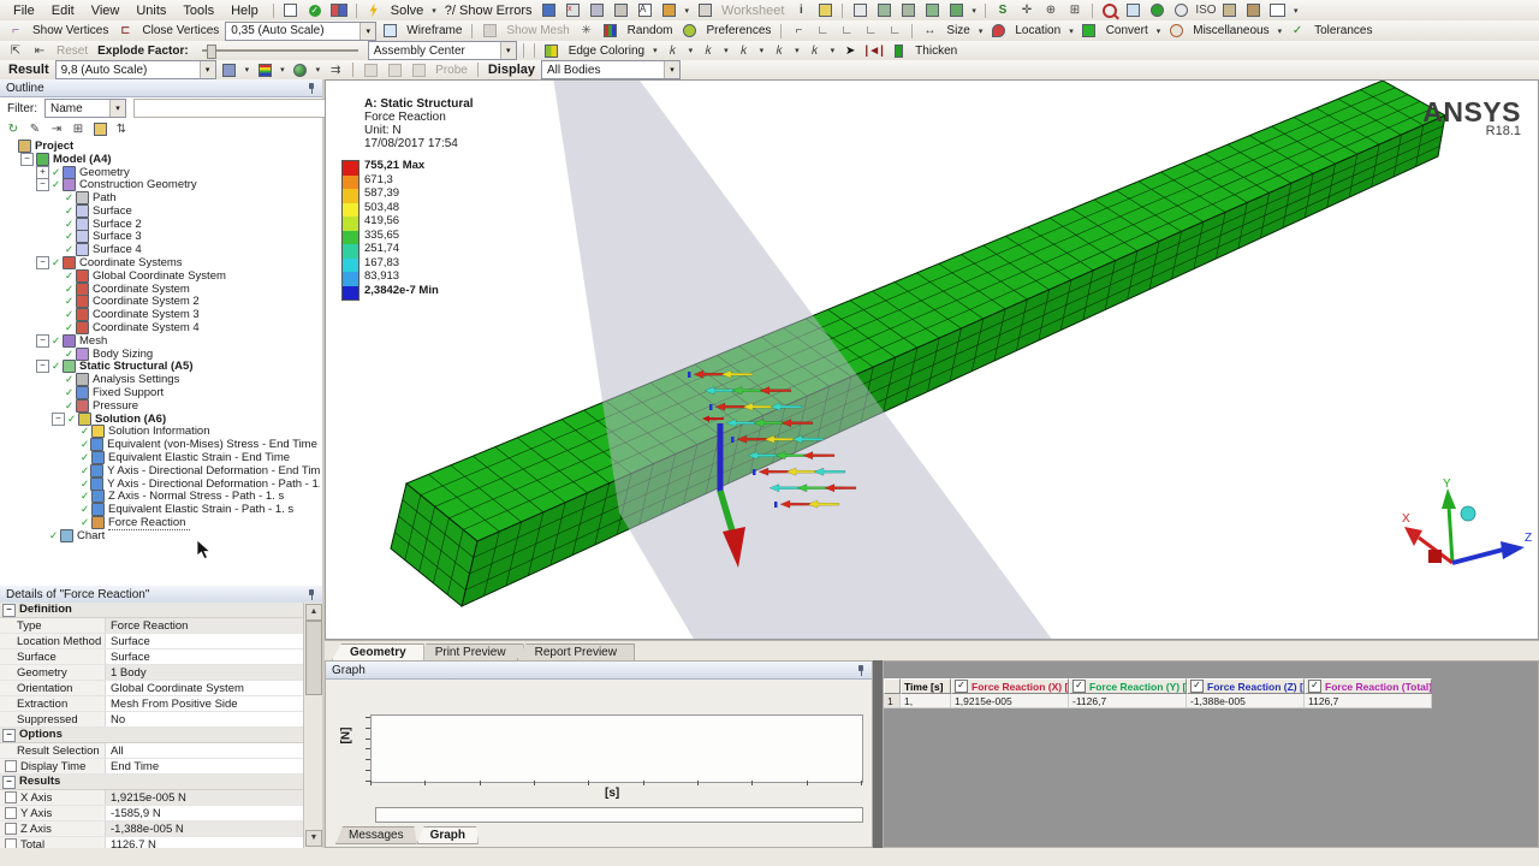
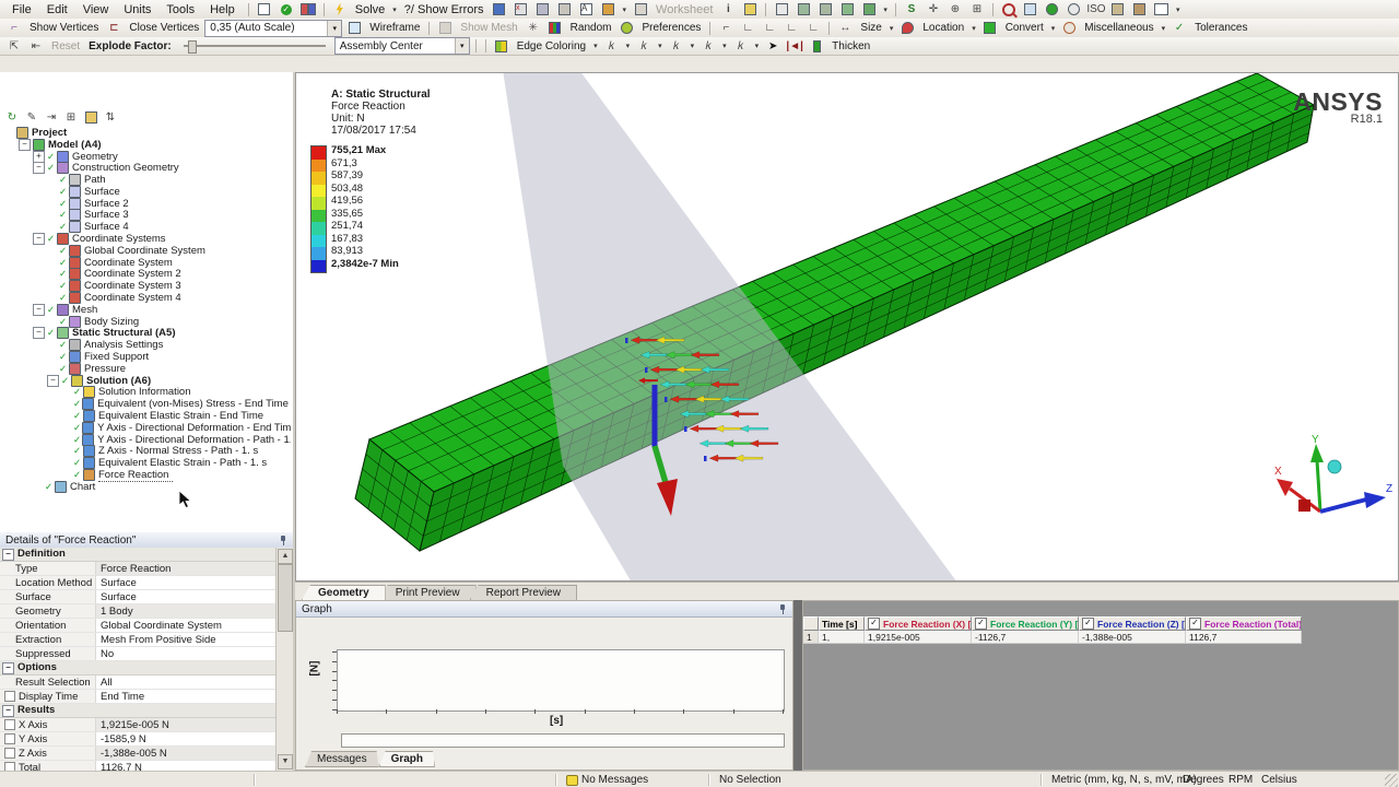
  File Edit View Units Tools Help
  ✓
  Solve
  ?/ Show Errors
  A
  Worksheet
  i
  S
  ✛
  ⊕
  ⊞
  ISO
  ⌐
  Show Vertices
  ⊏
  Close Vertices
  0,35 (Auto Scale)
  Wireframe
  Show Mesh
  ✳
  Random
  Preferences
  ⌐
  ∟
  ∟
  ∟
  ∟
  ↔
  Size
  Location
  Convert
  Miscellaneous
  ✓
  Tolerances
  ⇱
  ⇤
  Reset
  Explode Factor:
  Assembly Center
  Edge Coloring
  𝑘
  𝑘
  𝑘
  𝑘
  𝑘
  ➤
  |◄|
  Thicken
- Result
- 9,8 (Auto Scale)
- ⇉
- Probe
- Display
- All Bodies
- Outline
- Filter:
- Name
  ↻
  ✎
  ⇥
  ⊞
  ⇅
  Project
  −
  Model (A4)
  +
  ✓
  Geometry
  −
  ✓
  Construction Geometry
  ✓
  Path
  ✓
  Surface
  ✓
  Surface 2
  ✓
  Surface 3
  ✓
  Surface 4
  −
  ✓
  Coordinate Systems
  ✓
  Global Coordinate System
  ✓
  Coordinate System
  ✓
  Coordinate System 2
  ✓
  Coordinate System 3
  ✓
  Coordinate System 4
  −
  ✓
  Mesh
  ✓
  Body Sizing
  −
  ✓
  Static Structural (A5)
  ✓
  Analysis Settings
  ✓
  Fixed Support
  ✓
  Pressure
  −
  ✓
  Solution (A6)
  ✓
  Solution Information
  ✓
  Equivalent (von-Mises) Stress - End Time
  ✓
  Equivalent Elastic Strain - End Time
  ✓
  Y Axis - Directional Deformation - End Tim
  ✓
  Y Axis - Directional Deformation - Path - 1
  ✓
  Z Axis - Normal Stress - Path - 1. s
  ✓
  Equivalent Elastic Strain - Path - 1. s
  ✓
  Force Reaction
  ✓
  Chart
  Details of "Force Reaction"
  −
  Definition
  Type
  Force Reaction
  Location Method
  Surface
  Surface
  Surface
  Geometry
  1 Body
  Orientation
  Global Coordinate System
  Extraction
  Mesh From Positive Side
  Suppressed
  No
  −
  Options
  Result Selection
  All
  Display Time
  End Time
  −
  Results
  X Axis
  1,9215e-005 N
  Y Axis
  -1585,9 N
  Z Axis
  -1,388e-005 N
  Total
  1126,7 N
  X
  Y
  Z
  A: Static Structural
  Force Reaction
  Unit: N
  17/08/2017 17:54
  755,21 Max
  671,3
  587,39
  503,48
  419,56
  335,65
  251,74
  167,83
  83,913
  2,3842e-7 Min
  ANSYS
  R18.1
  Geometry
  Print Preview
  Report Preview
  Graph
  [s]
  Messages
  Graph
  Time [s]
  Force Reaction (X) [
  Force Reaction (Y) [
  Force Reaction (Z) [
  Force Reaction (Total)
  1
  1,
  1,9215e-005
  -1126,7
  -1,388e-005
  1126,7
+ No Messages
+ No Selection
+ Metric (mm, kg, N, s, mV, mA)
+ Degrees
+ RPM
+ Celsius
